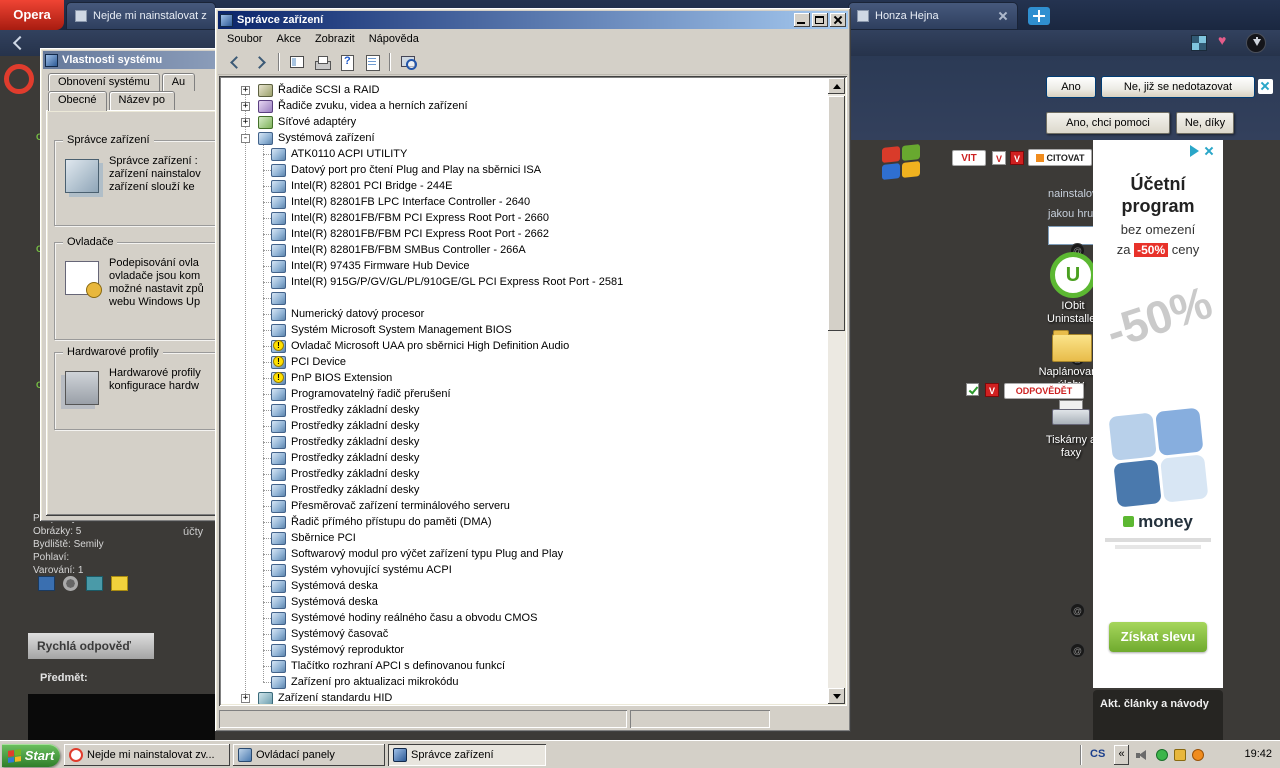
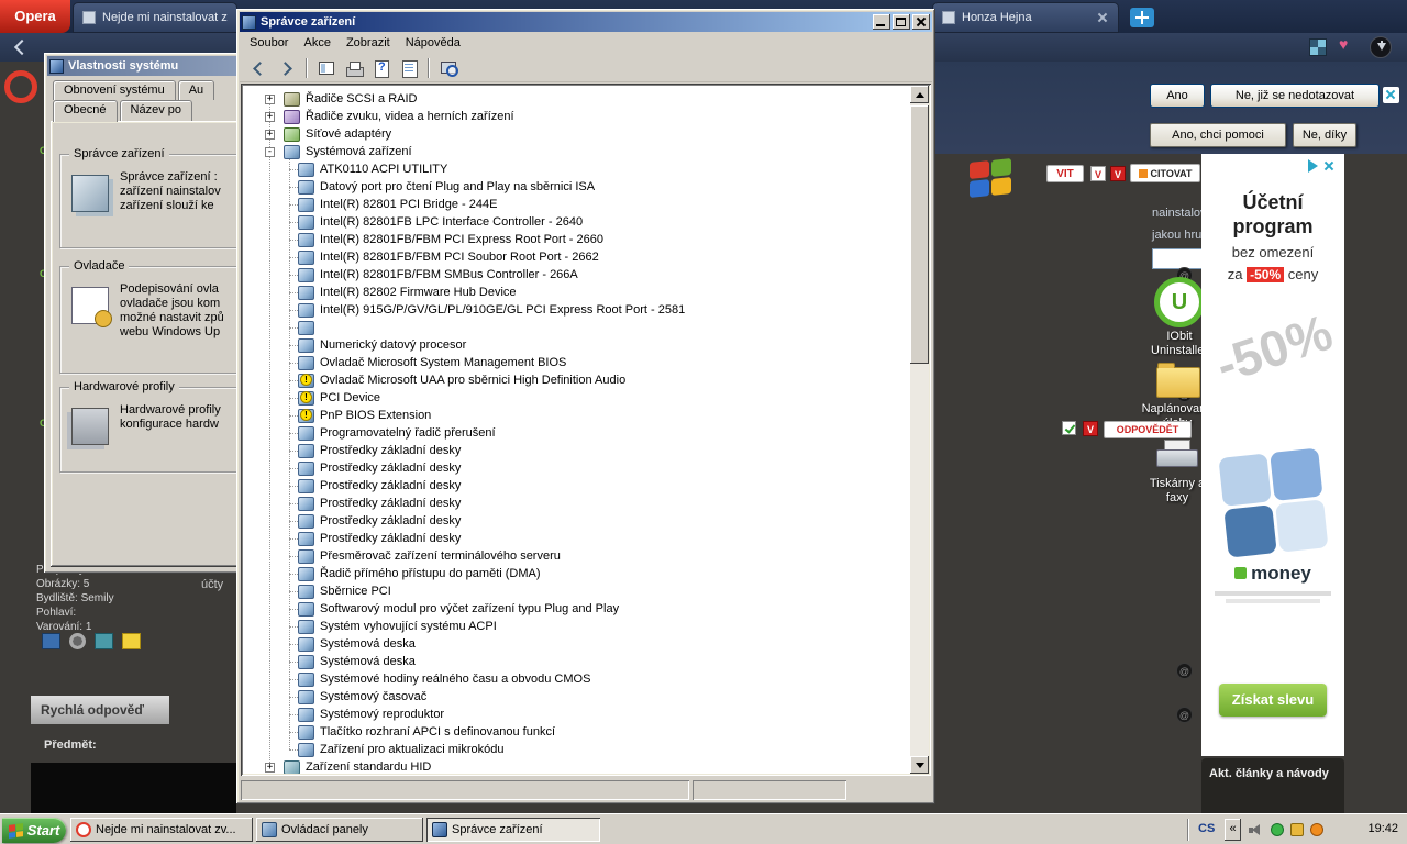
  Opera
  Nejde mi nainstalovat z
  Honza Hejna
  Obrázky: 5
  Bydliště: Semily
  Pohlaví:
  Varování: 1
  účty
  Rychlá odpověď
  Předmět:
  Ano
  Ne, již se nedotazovat
  Ano, chci pomoci
  Ne, díky
  VIT
  V
  V
  CITOVAT
  @
  @
  @
  U
  IObit
  Uninstall
  Naplánova
  V
  ODPOVĚDĚT
  Tiskárny
  faxy
  Účetní
  program
  bez omezení
  za -50% ceny
  money
  Získat slevu
  Akt. články a návody
  Vlastnosti systému
  Obnovení systému
  Au
  Obecné
  Název po
  Správce zařízení
  Správce zařízení :
  zařízení nainstalov
  zařízení slouží ke
  Ovladače
  Podepisování ovla
  ovladače jsou kom
  možné nastavit způ
  webu Windows Up
  Hardwarové profily
  Hardwarové profily
  konfigurace hardw
  Správce zařízení
  Soubor
  Akce
  Zobrazit
  Nápověda
  +
  Řadiče SCSI a RAID
  +
  Řadiče zvuku, videa a herních zařízení
  +
  Síťové adaptéry
  -
  Systémová zařízení
  ATK0110 ACPI UTILITY
  Datový port pro čtení Plug and Play na sběrnici ISA
  Intel(R) 82801 PCI Bridge - 244E
  Intel(R) 82801FB LPC Interface Controller - 2640
  Intel(R) 82801FB/FBM PCI Express Root Port - 2660
- Intel(R) 82801FB/FBM PCI Express Root Port - 2662
+ Intel(R) 82801FB/FBM PCI Soubor Root Port - 2662
  Intel(R) 82801FB/FBM SMBus Controller - 266A
- Intel(R) 97435 Firmware Hub Device
+ Intel(R) 82802 Firmware Hub Device
  Intel(R) 915G/P/GV/GL/PL/910GE/GL PCI Express Root Port - 2581
  Numerický datový procesor
- Systém Microsoft System Management BIOS
+ Ovladač Microsoft System Management BIOS
  !
  Ovladač Microsoft UAA pro sběrnici High Definition Audio
  !
  PCI Device
  !
  PnP BIOS Extension
  Programovatelný řadič přerušení
  Prostředky základní desky
  Prostředky základní desky
  Prostředky základní desky
  Prostředky základní desky
  Prostředky základní desky
  Prostředky základní desky
  Přesměrovač zařízení terminálového serveru
  Řadič přímého přístupu do paměti (DMA)
  Sběrnice PCI
  Softwarový modul pro výčet zařízení typu Plug and Play
  Systém vyhovující systému ACPI
  Systémová deska
  Systémová deska
  Systémové hodiny reálného času a obvodu CMOS
  Systémový časovač
  Systémový reproduktor
  Tlačítko rozhraní APCI s definovanou funkcí
  Zařízení pro aktualizaci mikrokódu
  +
  Zařízení standardu HID
  Start
  Nejde mi nainstalovat zv...
  Ovládací panely
  Správce zařízení
  CS
  «
  19:42
